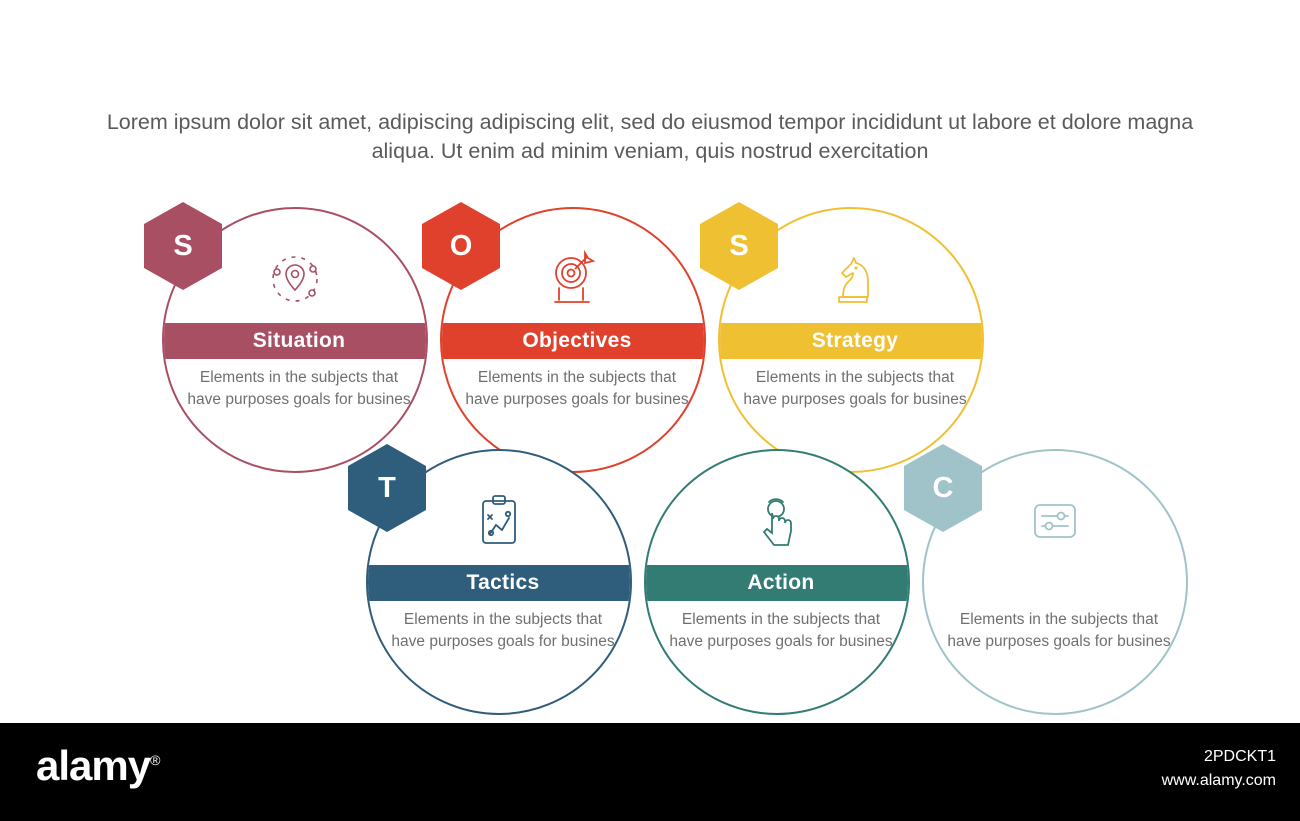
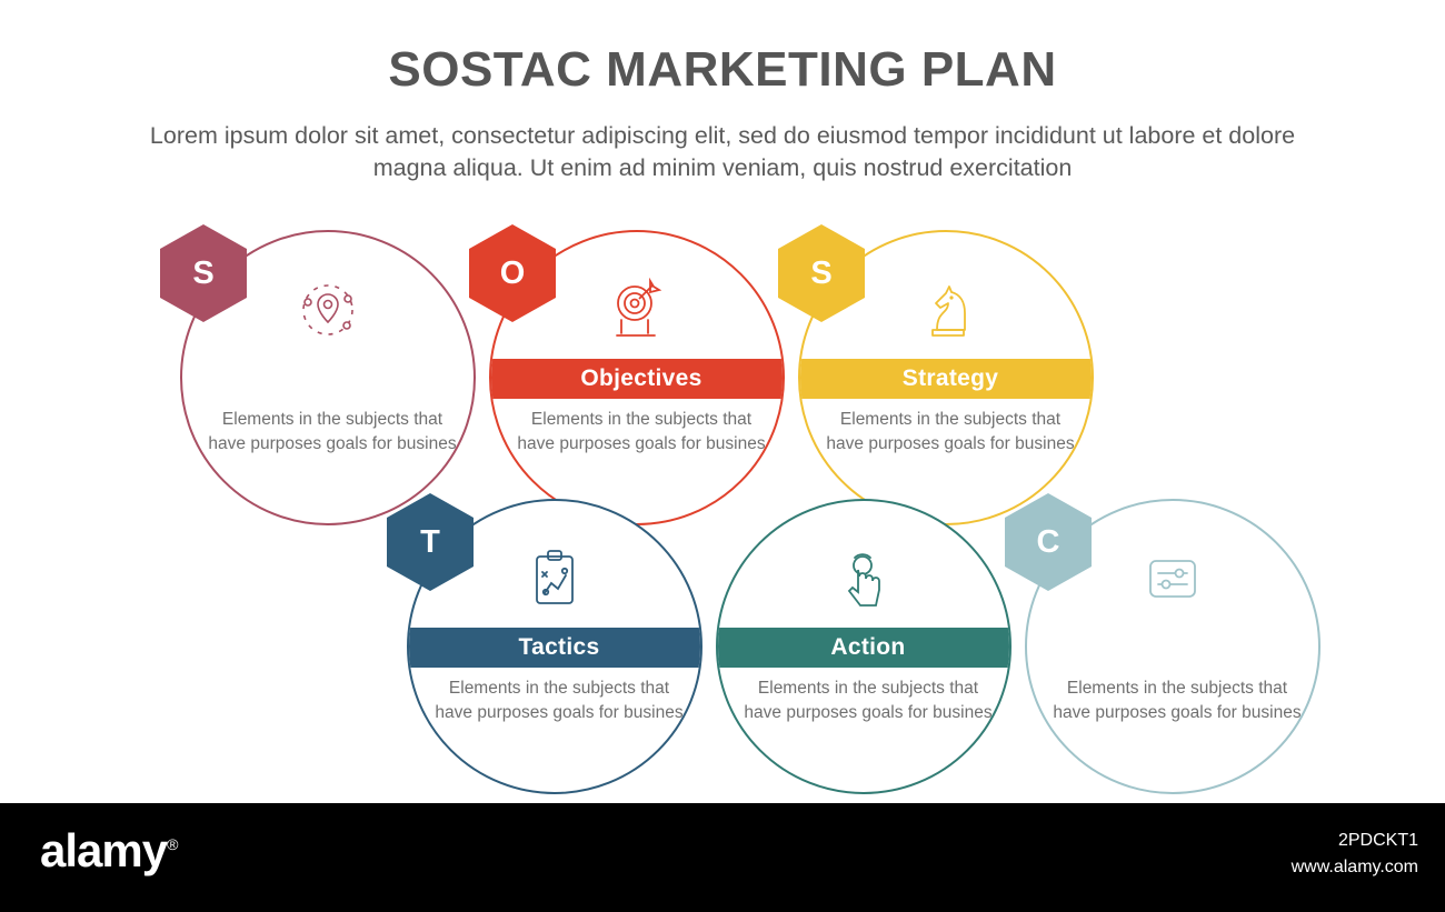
+ SOSTAC MARKETING PLAN
- Lorem ipsum dolor sit amet, adipiscing adipiscing elit, sed do eiusmod tempor incididunt ut labore et dolore magna aliqua. Ut enim ad minim veniam, quis nostrud exercitation
+ Lorem ipsum dolor sit amet, consectetur adipiscing elit, sed do eiusmod tempor incididunt ut labore et dolore magna aliqua. Ut enim ad minim veniam, quis nostrud exercitation
- Situation
  Elements in the subjects that have purposes goals for busines
  S
  Objectives
  Elements in the subjects that have purposes goals for busines
  O
  Strategy
  Elements in the subjects that have purposes goals for busines
  S
  Tactics
  Elements in the subjects that have purposes goals for busines
  T
  Action
  Elements in the subjects that have purposes goals for busines
  Elements in the subjects that have purposes goals for busines
  C
  alamy®
  2PDCKT1
  www.alamy.com
